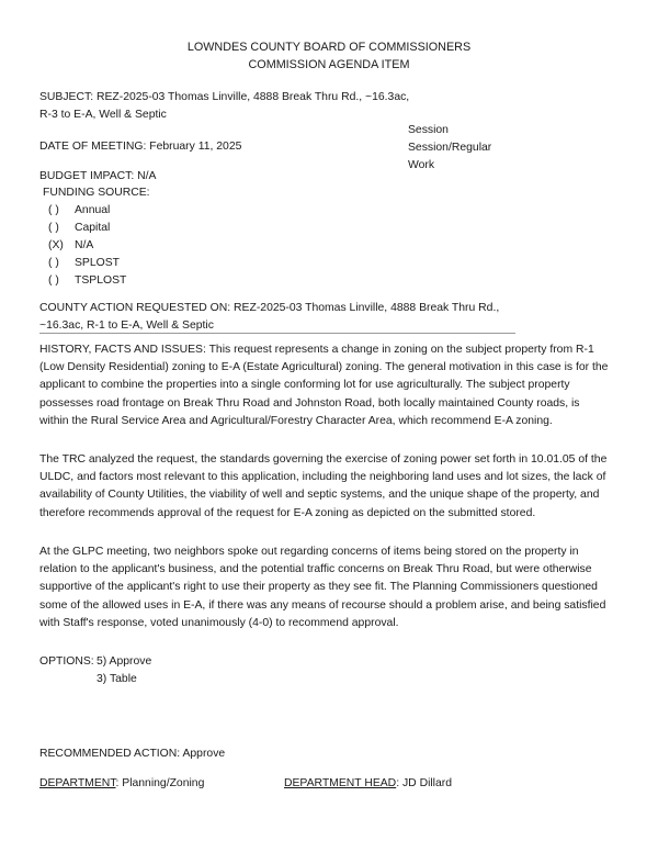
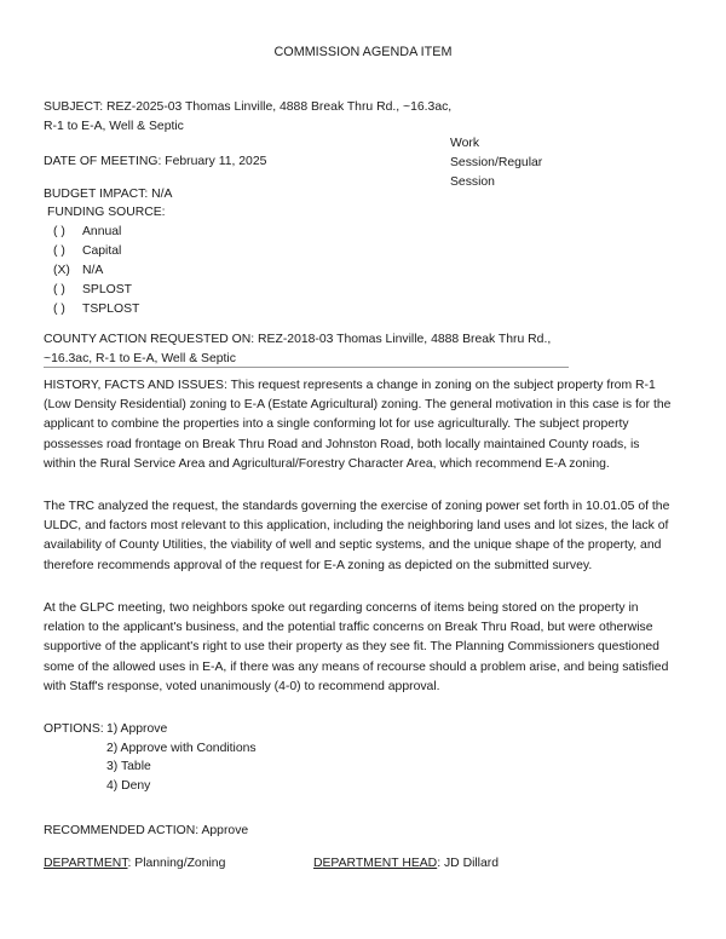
- LOWNDES COUNTY BOARD OF COMMISSIONERS
  COMMISSION AGENDA ITEM
  SUBJECT: REZ-2025-03 Thomas Linville, 4888 Break Thru Rd., ~16.3ac,
- R-3 to E-A, Well & Septic
+ R-1 to E-A, Well & Septic
  DATE OF MEETING: February 11, 2025
- Session
+ Work
  Session/Regular
- Work
+ Session
  BUDGET IMPACT: N/A
  FUNDING SOURCE:
  ( )
  Annual
  ( )
  Capital
  (X)
  N/A
  ( )
  SPLOST
  ( )
  TSPLOST
- COUNTY ACTION REQUESTED ON: REZ-2025-03 Thomas Linville, 4888 Break Thru Rd.,
+ COUNTY ACTION REQUESTED ON: REZ-2018-03 Thomas Linville, 4888 Break Thru Rd.,
  ~16.3ac, R-1 to E-A, Well & Septic
  HISTORY, FACTS AND ISSUES: This request represents a change in zoning on the subject property from R-1 (Low Density Residential) zoning to E-A (Estate Agricultural) zoning. The general motivation in this case is for the applicant to combine the properties into a single conforming lot for use agriculturally. The subject property possesses road frontage on Break Thru Road and Johnston Road, both locally maintained County roads, is within the Rural Service Area and Agricultural/Forestry Character Area, which recommend E-A zoning.
- The TRC analyzed the request, the standards governing the exercise of zoning power set forth in 10.01.05 of the ULDC, and factors most relevant to this application, including the neighboring land uses and lot sizes, the lack of availability of County Utilities, the viability of well and septic systems, and the unique shape of the property, and therefore recommends approval of the request for E-A zoning as depicted on the submitted stored.
+ The TRC analyzed the request, the standards governing the exercise of zoning power set forth in 10.01.05 of the ULDC, and factors most relevant to this application, including the neighboring land uses and lot sizes, the lack of availability of County Utilities, the viability of well and septic systems, and the unique shape of the property, and therefore recommends approval of the request for E-A zoning as depicted on the submitted survey.
  At the GLPC meeting, two neighbors spoke out regarding concerns of items being stored on the property in relation to the applicant's business, and the potential traffic concerns on Break Thru Road, but were otherwise supportive of the applicant's right to use their property as they see fit. The Planning Commissioners questioned some of the allowed uses in E-A, if there was any means of recourse should a problem arise, and being satisfied with Staff's response, voted unanimously (4-0) to recommend approval.
  OPTIONS:
- 5) Approve
+ 1) Approve
+ 2) Approve with Conditions
  3) Table
+ 4) Deny
  RECOMMENDED ACTION: Approve
  DEPARTMENT: Planning/Zoning
  DEPARTMENT HEAD: JD Dillard
